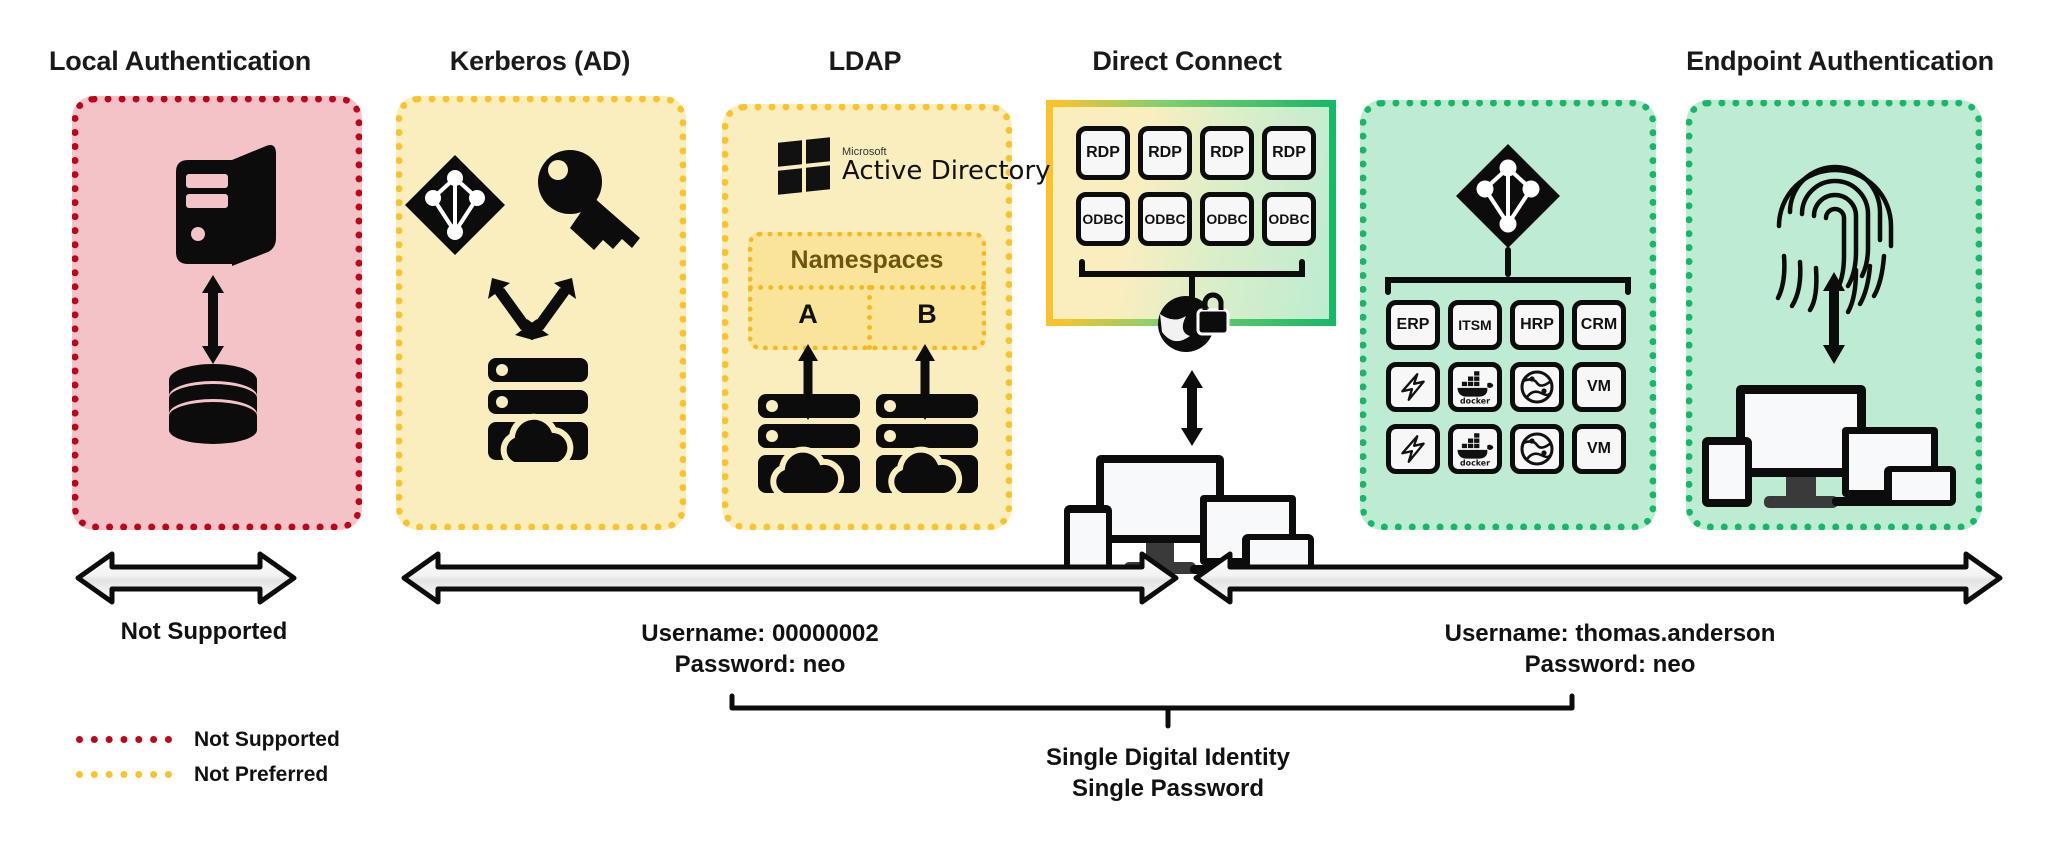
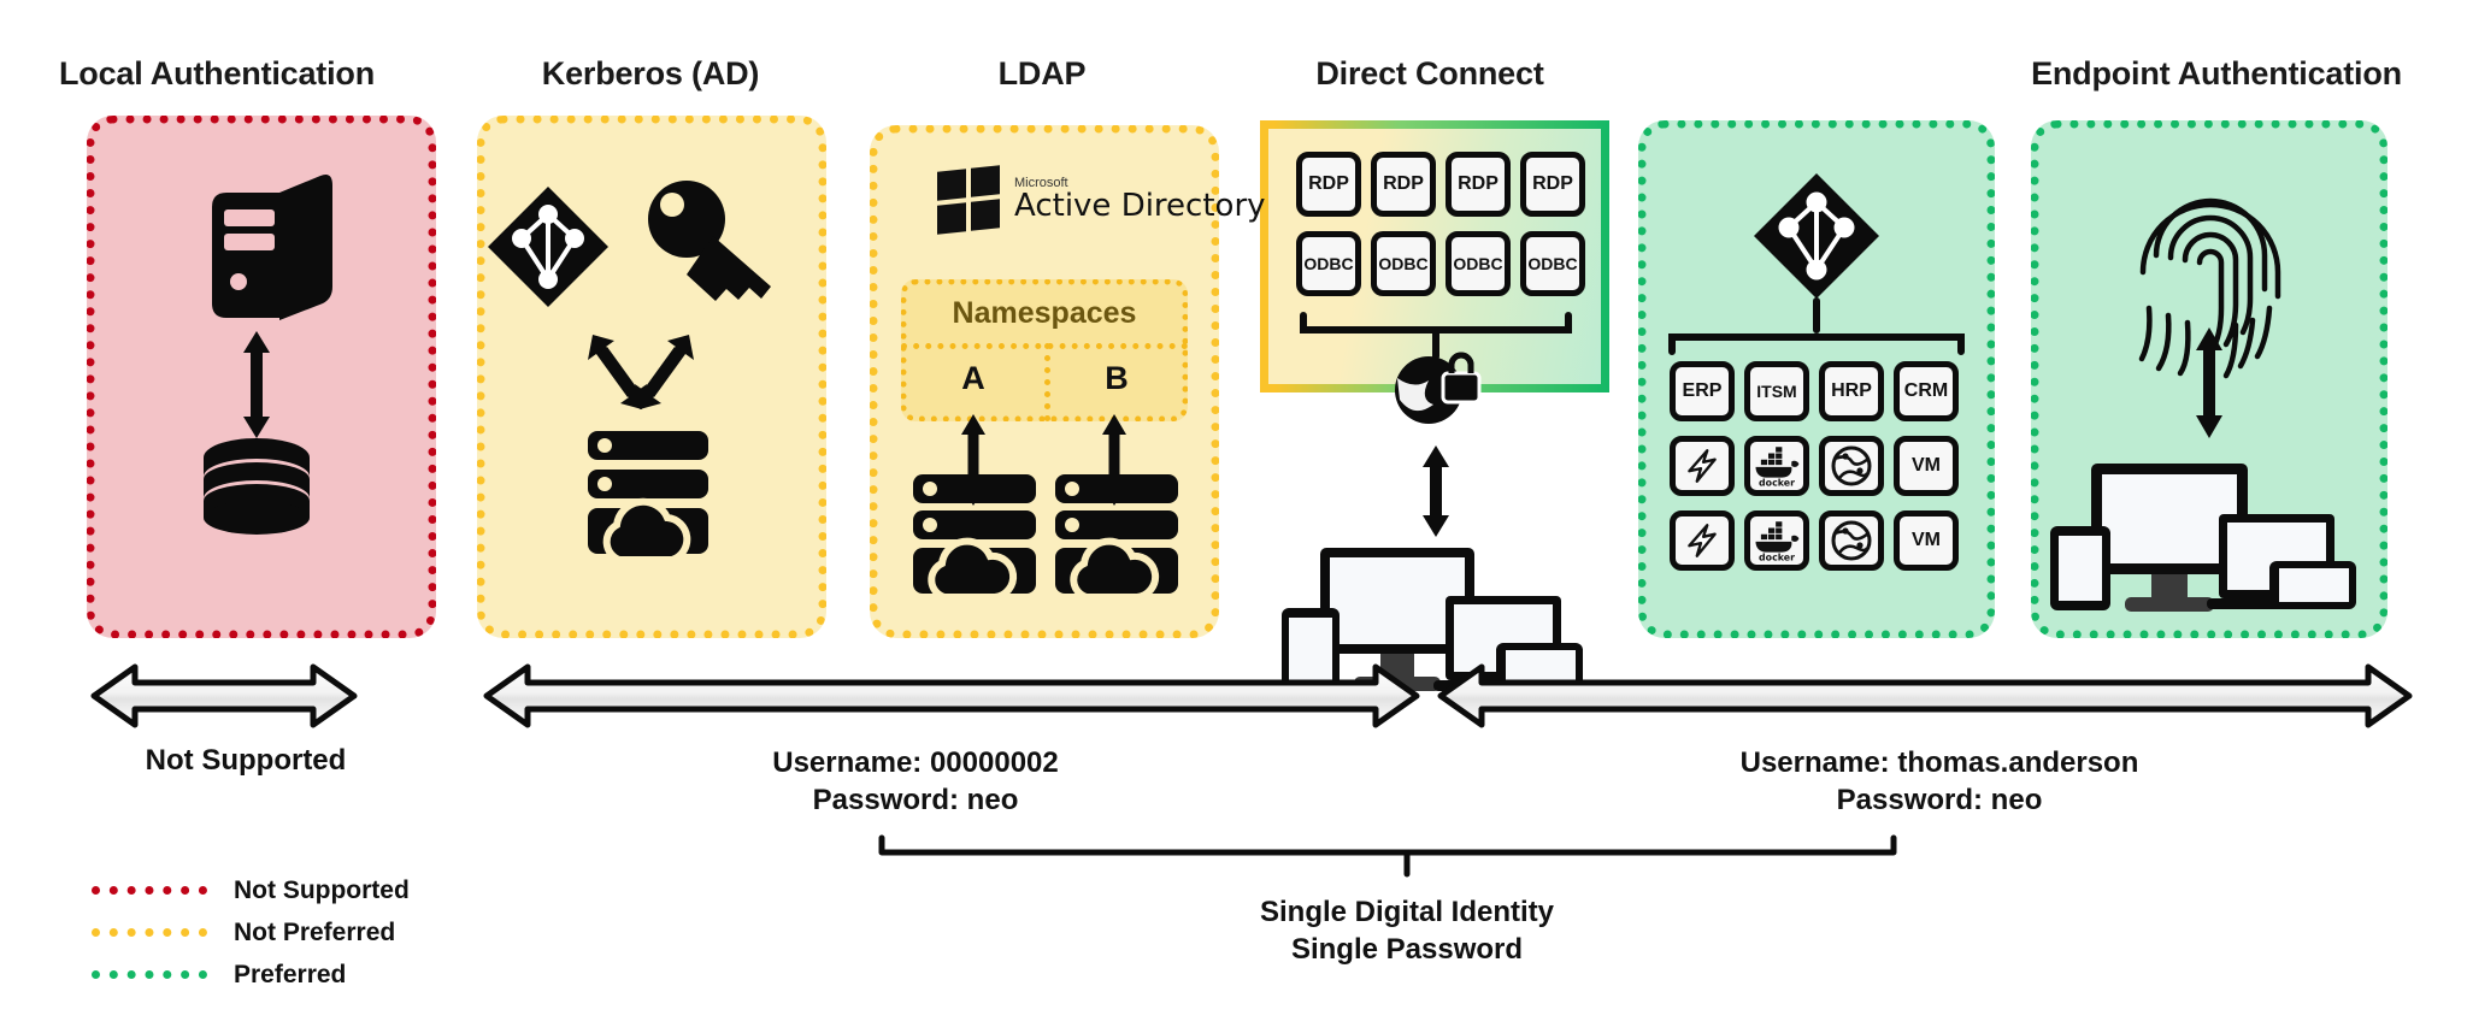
  Local Authentication
  Kerberos (AD)
  LDAP
  Direct Connect
  Endpoint Authentication
  Microsoft
  Active Directory
  Namespaces
  A
  B
  RDP
  RDP
  RDP
  RDP
  ODBC
  ODBC
  ODBC
  ODBC
  ERP
  ITSM
  HRP
  CRM
  docker
  VM
  docker
  VM
  Not Supported
  Username: 00000002
  Password: neo
  Username: thomas.anderson
  Password: neo
  Single Digital Identity
  Single Password
  Not Supported
  Not Preferred
+ Preferred
